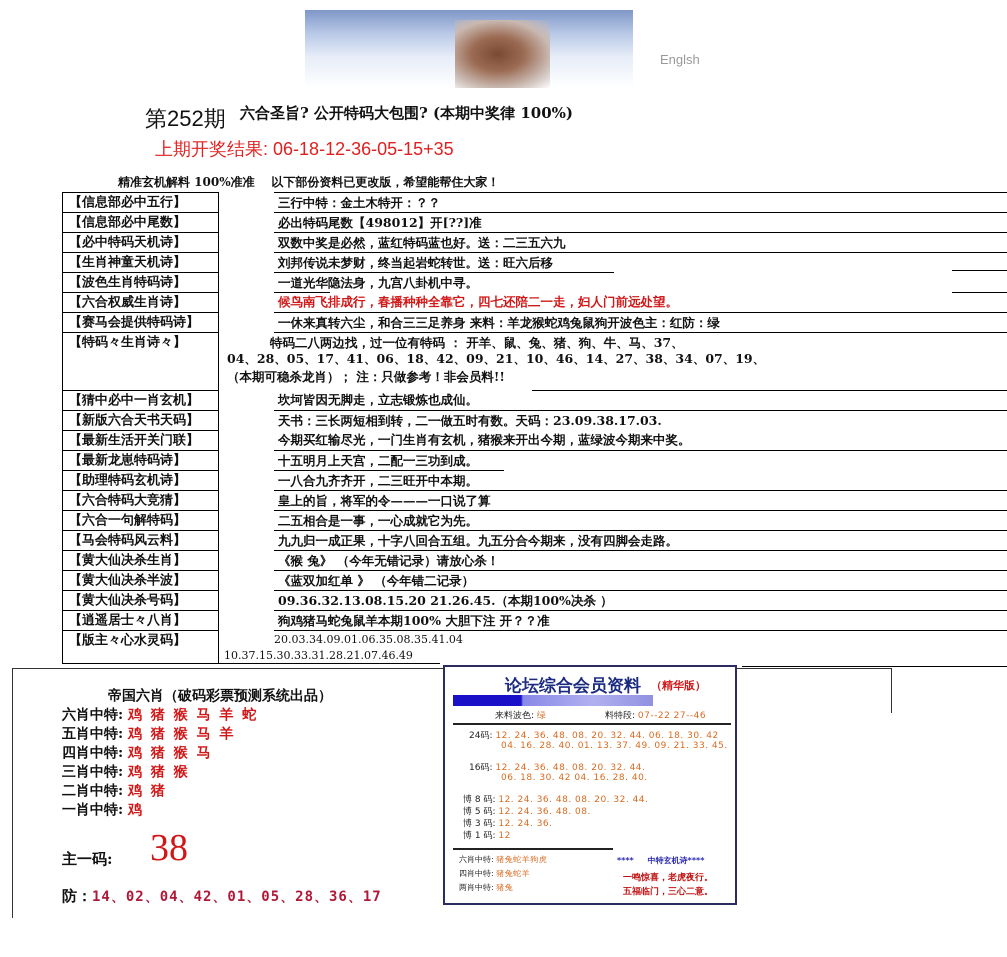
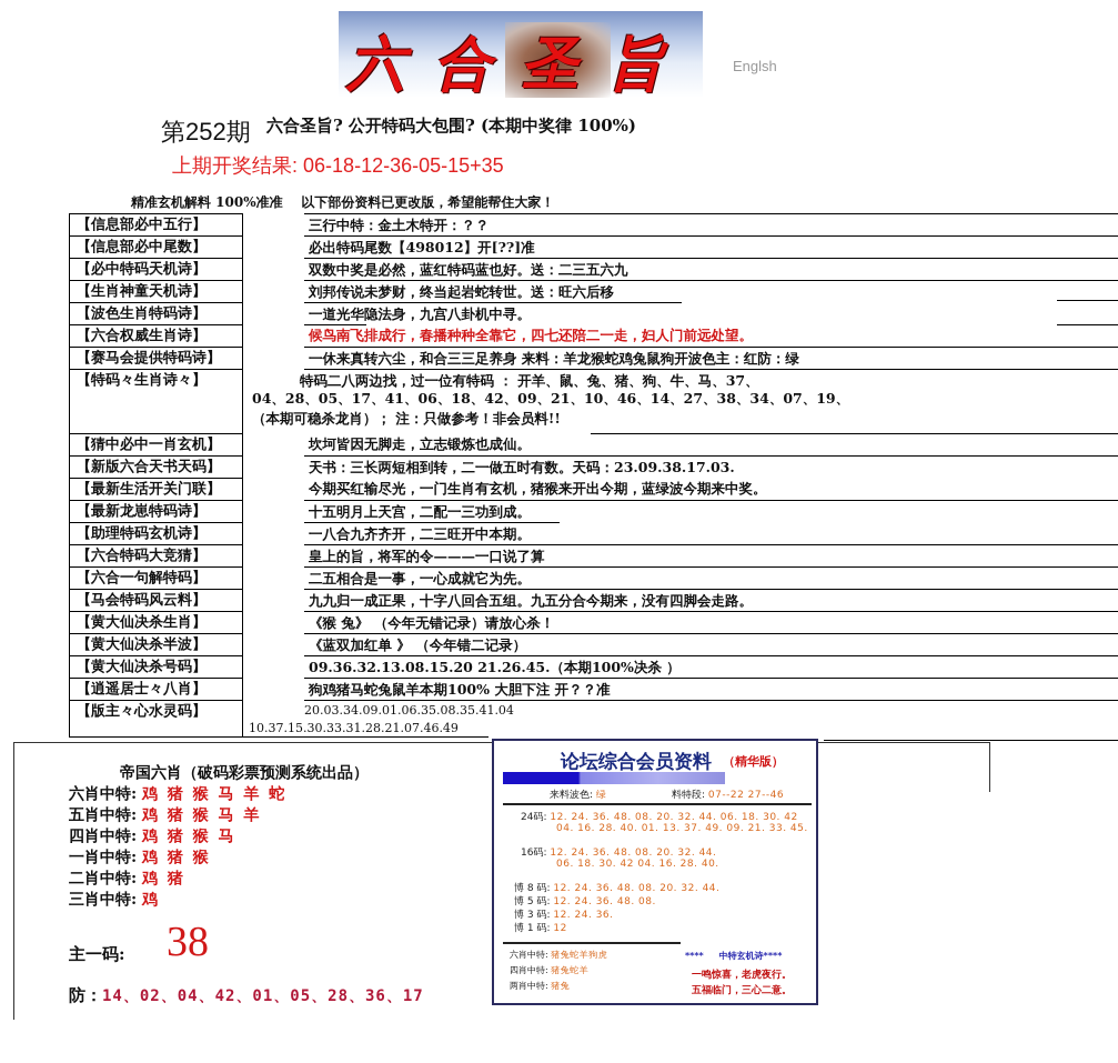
+ 六合圣旨
  Englsh
  第252期
  六合圣旨? 公开特码大包围? (本期中奖律 100%)
  上期开奖结果: 06-18-12-36-05-15+35
  精准玄机解料 100%准准 以下部份资料已更改版，希望能帮住大家！
  【信息部必中五行】
  三行中特：金土木特开：？？
  【信息部必中尾数】
  必出特码尾数【498012】开[??]准
  【必中特码天机诗】
  双数中奖是必然，蓝红特码蓝也好。送：二三五六九
  【生肖神童天机诗】
  刘邦传说未梦财，终当起岩蛇转世。送：旺六后移
  【波色生肖特码诗】
  一道光华隐法身，九宫八卦机中寻。
  【六合权威生肖诗】
  候鸟南飞排成行，春播种种全靠它，四七还陪二一走，妇人门前远处望。
  【赛马会提供特码诗】
  一休来真转六尘，和合三三足养身 来料：羊龙猴蛇鸡兔鼠狗开波色主：红防：绿
  【特码々生肖诗々】
  特码二八两边找，过一位有特码 ： 开羊、鼠、兔、猪、狗、牛、马、37、
  04、28、05、17、41、06、18、42、09、21、10、46、14、27、38、34、07、19、
  （本期可稳杀龙肖）； 注：只做参考！非会员料!!
  【猜中必中一肖玄机】
  坎坷皆因无脚走，立志锻炼也成仙。
  【新版六合天书天码】
  天书：三长两短相到转，二一做五时有数。天码：23.09.38.17.03.
  【最新生活开关门联】
  今期买红输尽光，一门生肖有玄机，猪猴来开出今期，蓝绿波今期来中奖。
  【最新龙崽特码诗】
  十五明月上天宫，二配一三功到成。
  【助理特码玄机诗】
  一八合九齐齐开，二三旺开中本期。
  【六合特码大竞猜】
  皇上的旨，将军的令———一口说了算
  【六合一句解特码】
  二五相合是一事，一心成就它为先。
  【马会特码风云料】
  九九归一成正果，十字八回合五组。九五分合今期来，没有四脚会走路。
  【黄大仙决杀生肖】
  《猴 兔》 （今年无错记录）请放心杀！
  【黄大仙决杀半波】
  《蓝双加红单 》 （今年错二记录）
  【黄大仙决杀号码】
  09.36.32.13.08.15.20 21.26.45.（本期100%决杀 ）
  【逍遥居士々八肖】
  狗鸡猪马蛇兔鼠羊本期100% 大胆下注 开？？准
  【版主々心水灵码】
  20.03.34.09.01.06.35.08.35.41.04
  10.37.15.30.33.31.28.21.07.46.49
  帝国六肖（破码彩票预测系统出品）
  六肖中特: 鸡 猪 猴 马 羊 蛇
  五肖中特: 鸡 猪 猴 马 羊
  四肖中特: 鸡 猪 猴 马
- 三肖中特: 鸡 猪 猴
+ 一肖中特: 鸡 猪 猴
  二肖中特: 鸡 猪
- 一肖中特: 鸡
+ 三肖中特: 鸡
  主一码:
  38
  防：14、02、04、42、01、05、28、36、17
  论坛综合会员资料
  （精华版）
  来料波色: 绿
  料特段: 07--22 27--46
  24码: 12. 24. 36. 48. 08. 20. 32. 44. 06. 18. 30. 42
  04. 16. 28. 40. 01. 13. 37. 49. 09. 21. 33. 45.
  16码: 12. 24. 36. 48. 08. 20. 32. 44.
  06. 18. 30. 42 04. 16. 28. 40.
  博 8 码: 12. 24. 36. 48. 08. 20. 32. 44.
  博 5 码: 12. 24. 36. 48. 08.
  博 3 码: 12. 24. 36.
  博 1 码: 12
  六肖中特: 猪兔蛇羊狗虎
  四肖中特: 猪兔蛇羊
  两肖中特: 猪兔
  **** 中特玄机诗****
  一鸣惊喜，老虎夜行。
  五福临门，三心二意。
